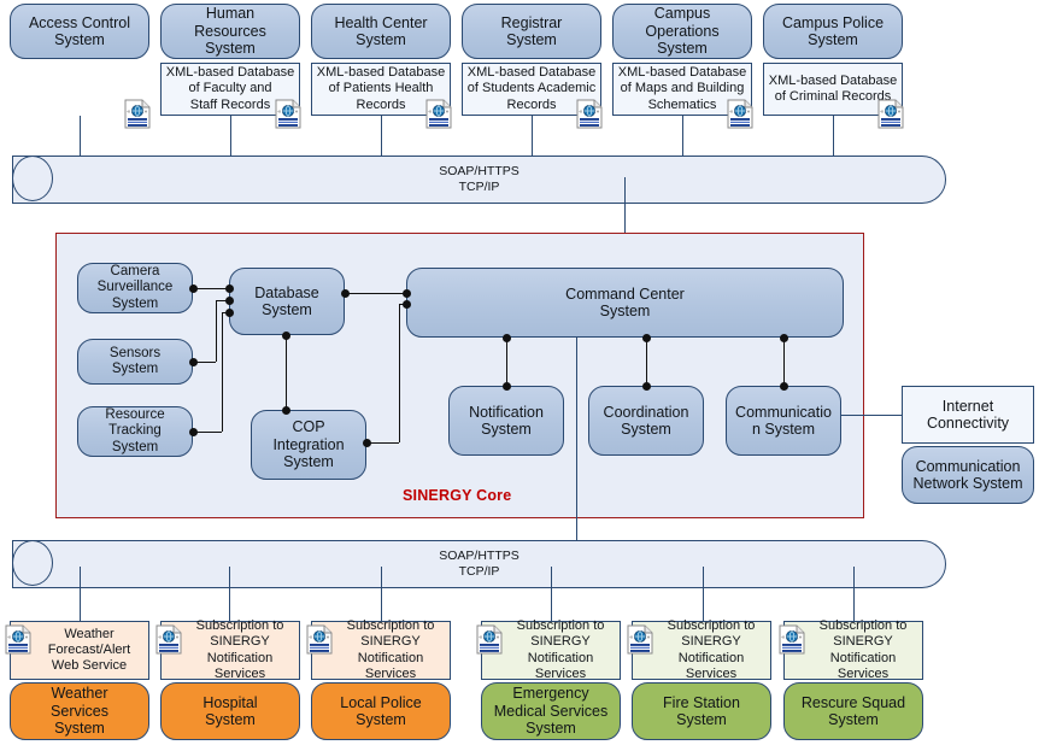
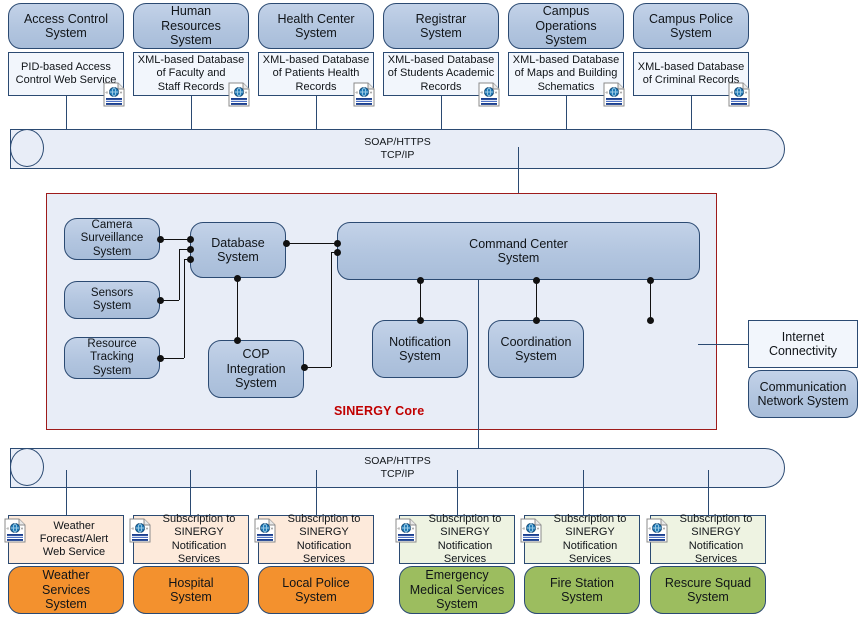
  Access Control
  System
+ PID-based Access
+ Control Web Service
  Human
  Resources
  System
  XML-based Database
  of Faculty and
  Staff Records
  Health Center
  System
  XML-based Database
  of Patients Health
  Records
  Registrar
  System
  XML-based Database
  of Students Academic
  Records
  Campus
  Operations
  System
  XML-based Database
  of Maps and Building
  Schematics
  Campus Police
  System
  XML-based Database
  of Criminal Records
  SOAP/HTTPS
  TCP/IP
  SINERGY Core
  Camera
  Surveillance
  System
  Sensors
  System
  Resource
  Tracking
  System
  Database
  System
  COP
  Integration
  System
  Command Center
  System
  Notification
  System
  Coordination
  System
- Communicatio
- n System
  Internet
  Connectivity
  Communication
  Network System
  SOAP/HTTPS
  TCP/IP
  Weather
  Forecast/Alert
  Web Service
  Weather
  Services
  System
  Subscription to
  SINERGY
  Notification Services
  Hospital
  System
  Subscription to
  SINERGY
  Notification Services
  Local Police
  System
  Subscription to
  SINERGY
  Notification Services
  Emergency
  Medical Services
  System
  Subscription to
  SINERGY
  Notification Services
  Fire Station
  System
  Subscription to
  SINERGY
  Notification Services
  Rescure Squad
  System
